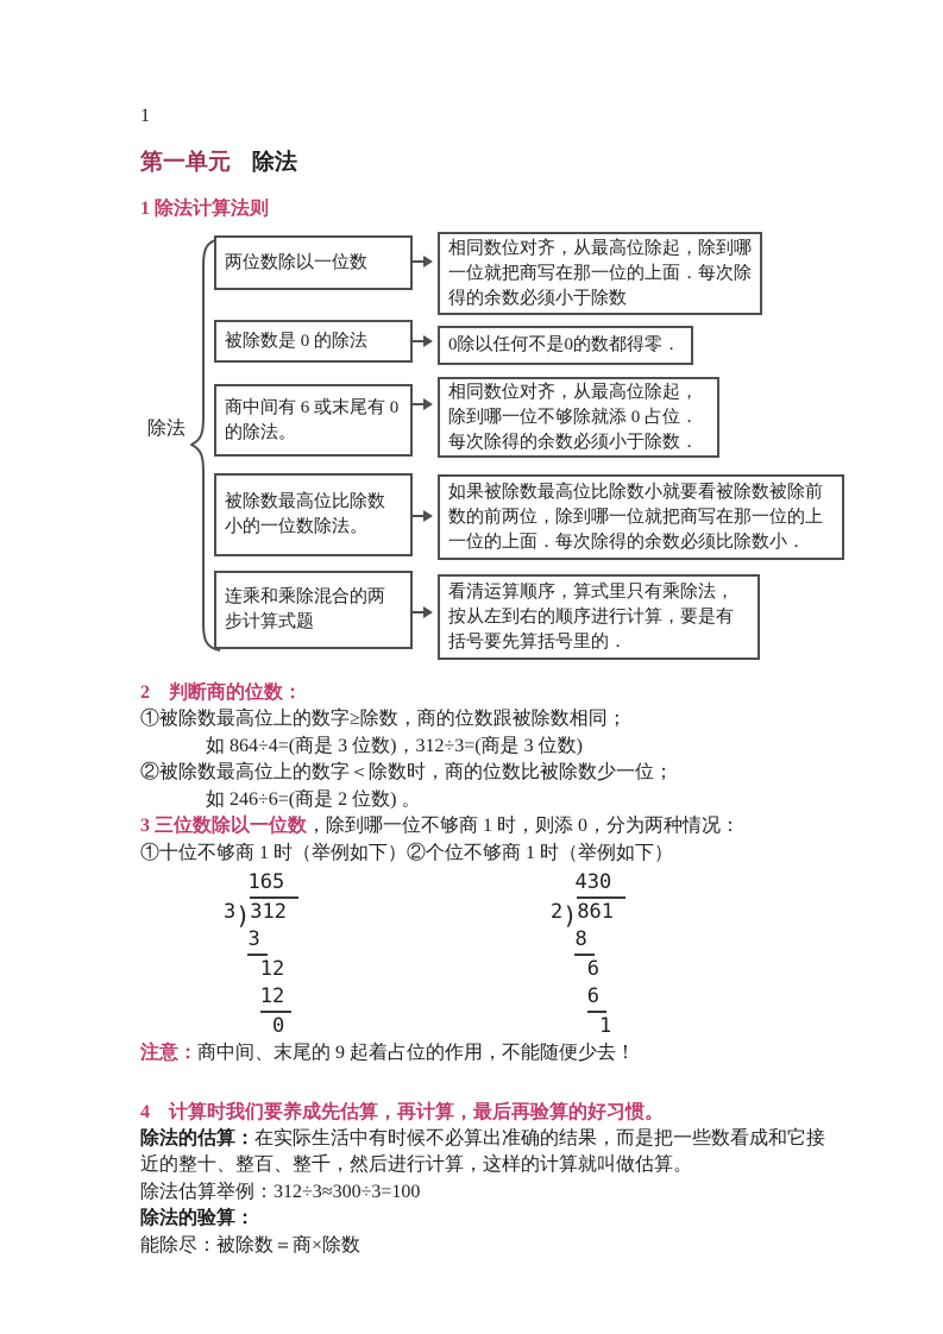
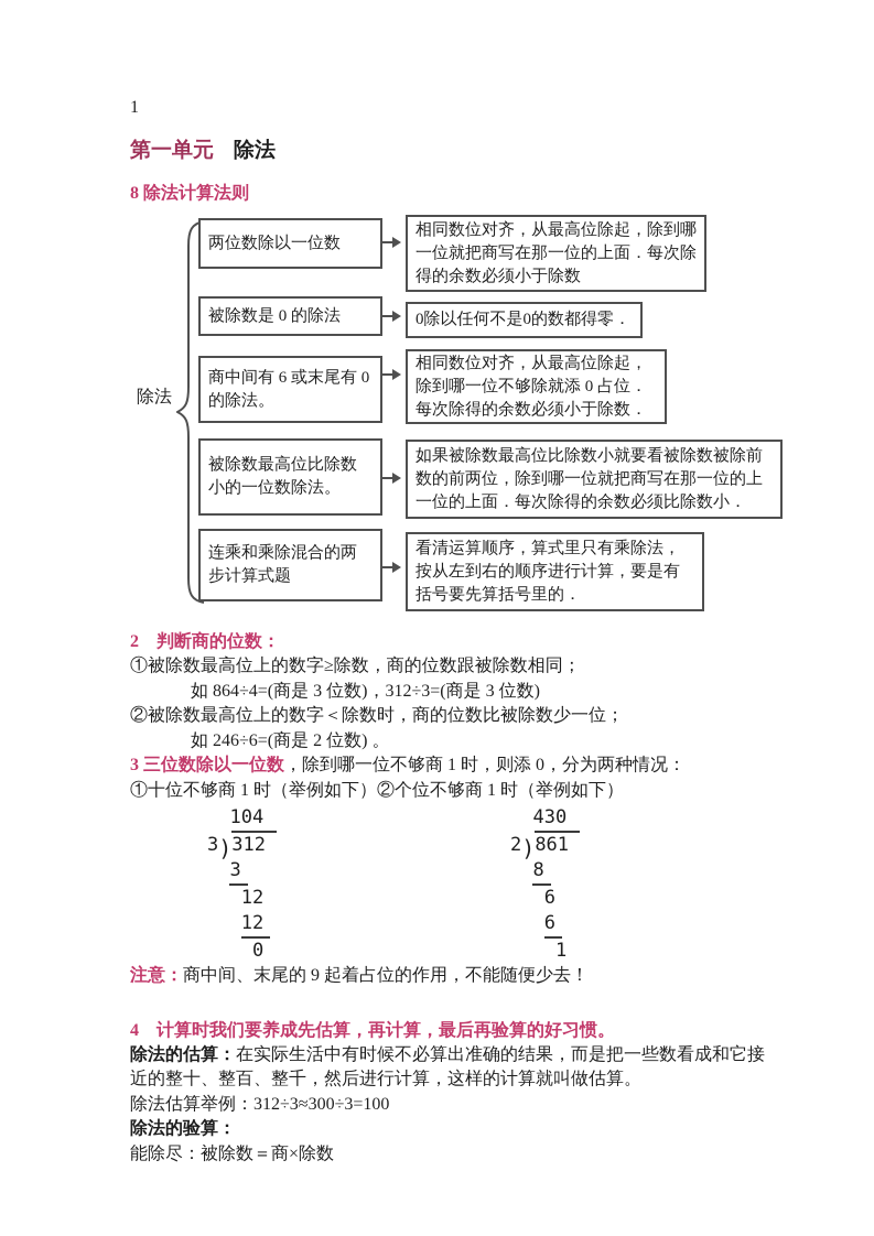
  1
  第一单元 除法
- 1 除法计算法则
+ 8 除法计算法则
  除法
  两位数除以一位数
  被除数是 0 的除法
  商中间有 6 或末尾有 0 的除法。
  被除数最高位比除数小的一位数除法。
  连乘和乘除混合的两步计算式题
  相同数位对齐，从最高位除起，除到哪一位就把商写在那一位的上面．每次除得的余数必须小于除数
  0除以任何不是0的数都得零．
  相同数位对齐，从最高位除起，除到哪一位不够除就添 0 占位．每次除得的余数必须小于除数．
  如果被除数最高位比除数小就要看被除数被除前数的前两位，除到哪一位就把商写在那一位的上一位的上面．每次除得的余数必须比除数小．
  看清运算顺序，算式里只有乘除法，按从左到右的顺序进行计算，要是有括号要先算括号里的．
  2 判断商的位数：
  ①被除数最高位上的数字≥除数，商的位数跟被除数相同；
  如 864÷4=(商是 3 位数)，312÷3=(商是 3 位数)
  ②被除数最高位上的数字＜除数时，商的位数比被除数少一位；
  如 246÷6=(商是 2 位数) 。
  3 三位数除以一位数，除到哪一位不够商 1 时，则添 0，分为两种情况：
  ①十位不够商 1 时（举例如下）②个位不够商 1 时（举例如下）
- 165
+ 104
  3
  )
  312
  3
  12
  12
  0
  430
  2
  )
  861
  8
  6
  6
  1
  注意：商中间、末尾的 9 起着占位的作用，不能随便少去！
  4 计算时我们要养成先估算，再计算，最后再验算的好习惯。
  除法的估算：在实际生活中有时候不必算出准确的结果，而是把一些数看成和它接近的整十、整百、整千，然后进行计算，这样的计算就叫做估算。
  除法估算举例：312÷3≈300÷3=100
  除法的验算：
  能除尽：被除数＝商×除数
